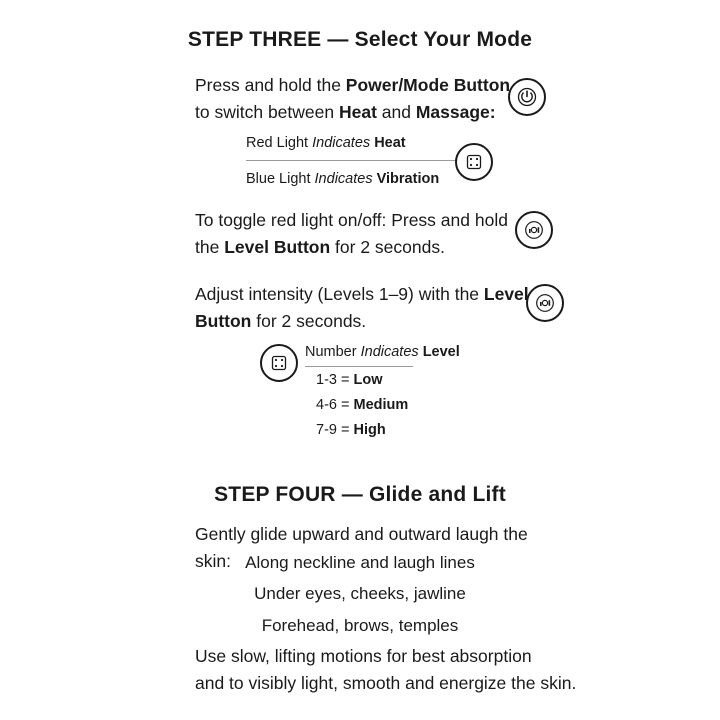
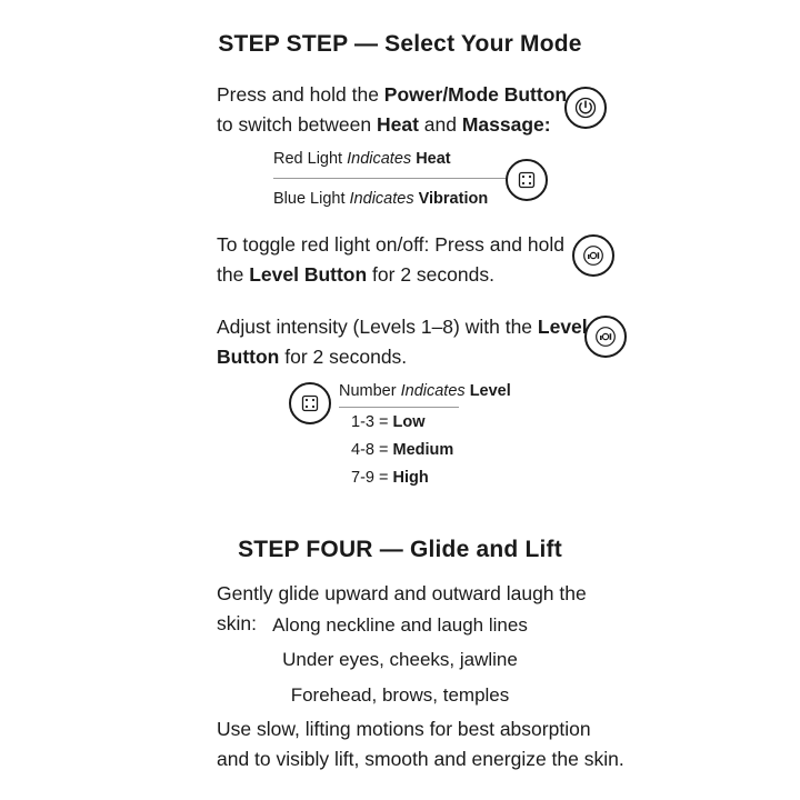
- STEP THREE — Select Your Mode
+ STEP STEP — Select Your Mode
  Press and hold the Power/Mode Button
  to switch between Heat and Massage:
  Red Light Indicates Heat
  Blue Light Indicates Vibration
  To toggle red light on/off: Press and hold
  the Level Button for 2 seconds.
- Adjust intensity (Levels 1–9) with the Level
+ Adjust intensity (Levels 1–8) with the Level
  Button for 2 seconds.
  Number Indicates Level
  1-3 = Low
- 4-6 = Medium
+ 4-8 = Medium
  7-9 = High
  STEP FOUR — Glide and Lift
  Gently glide upward and outward laugh the skin:
  Along neckline and laugh lines
  Under eyes, cheeks, jawline
  Forehead, brows, temples
  Use slow, lifting motions for best absorption
- and to visibly light, smooth and energize the skin.
+ and to visibly lift, smooth and energize the skin.
